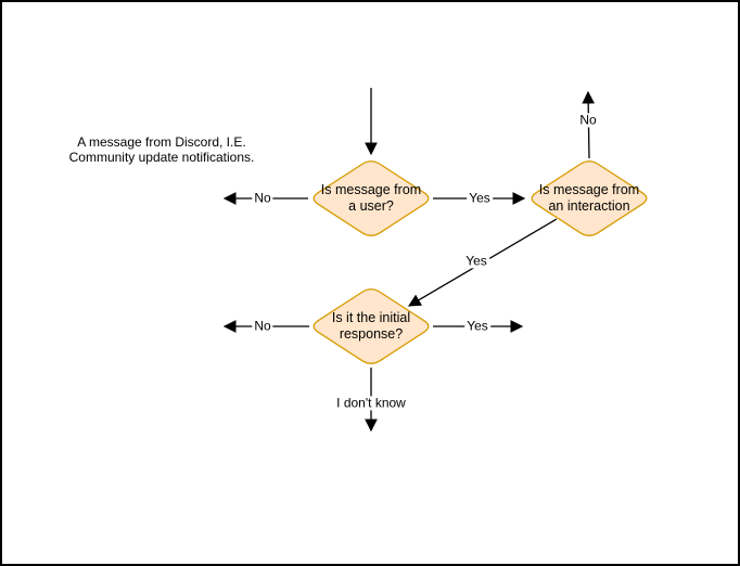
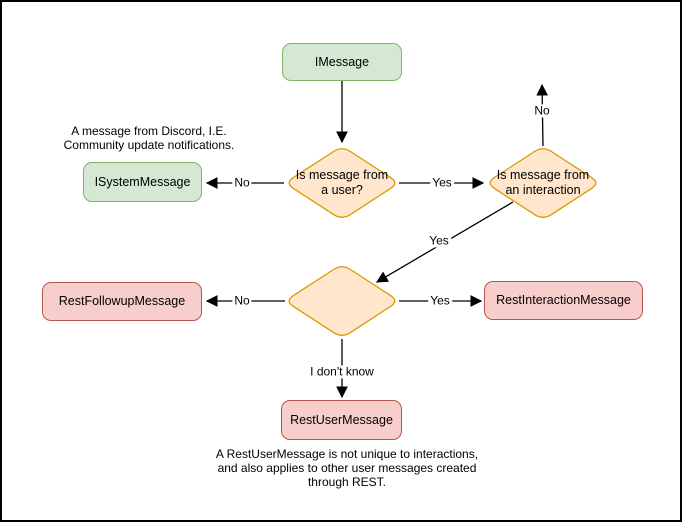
+ IMessage
+ ISystemMessage
+ RestFollowupMessage
+ RestInteractionMessage
+ RestUserMessage
  Is message from
  a user?
  Is message from
  an interaction
- Is it the initial
- response?
  No
  Yes
  No
  Yes
  No
  Yes
  I don't know
  A message from Discord, I.E.
  Community update notifications.
+ A RestUserMessage is not unique to interactions,
+ and also applies to other user messages created
+ through REST.
